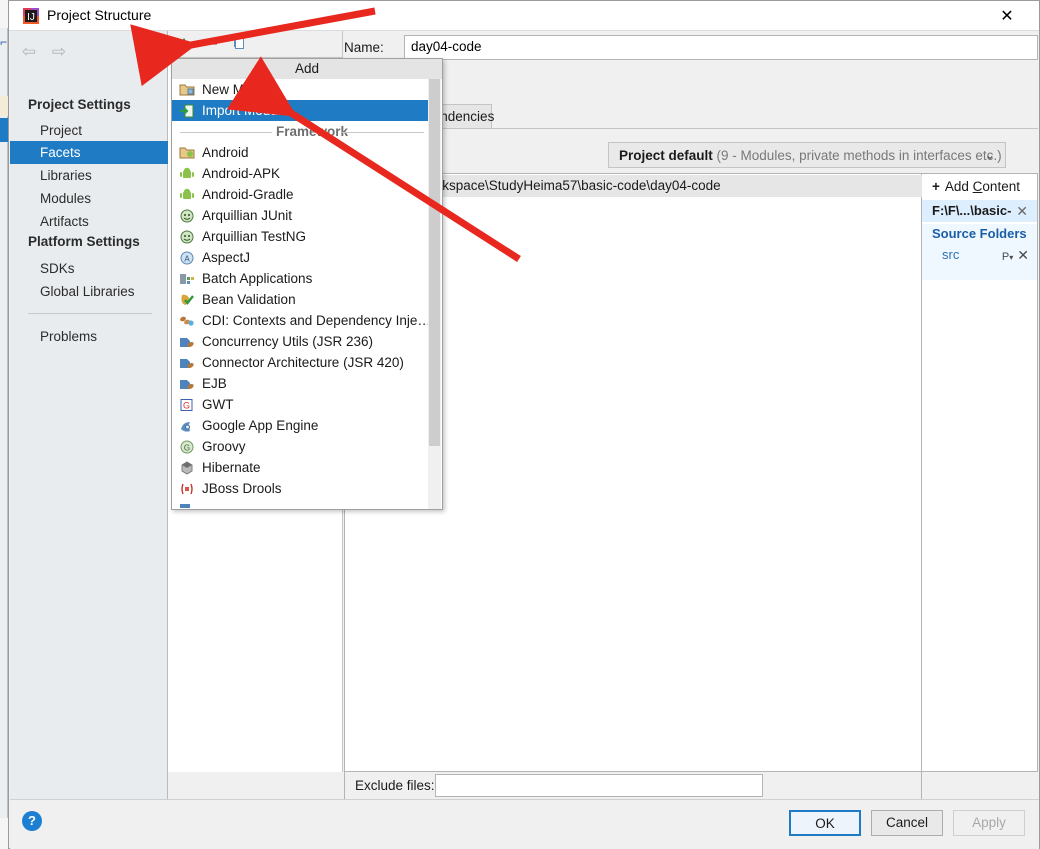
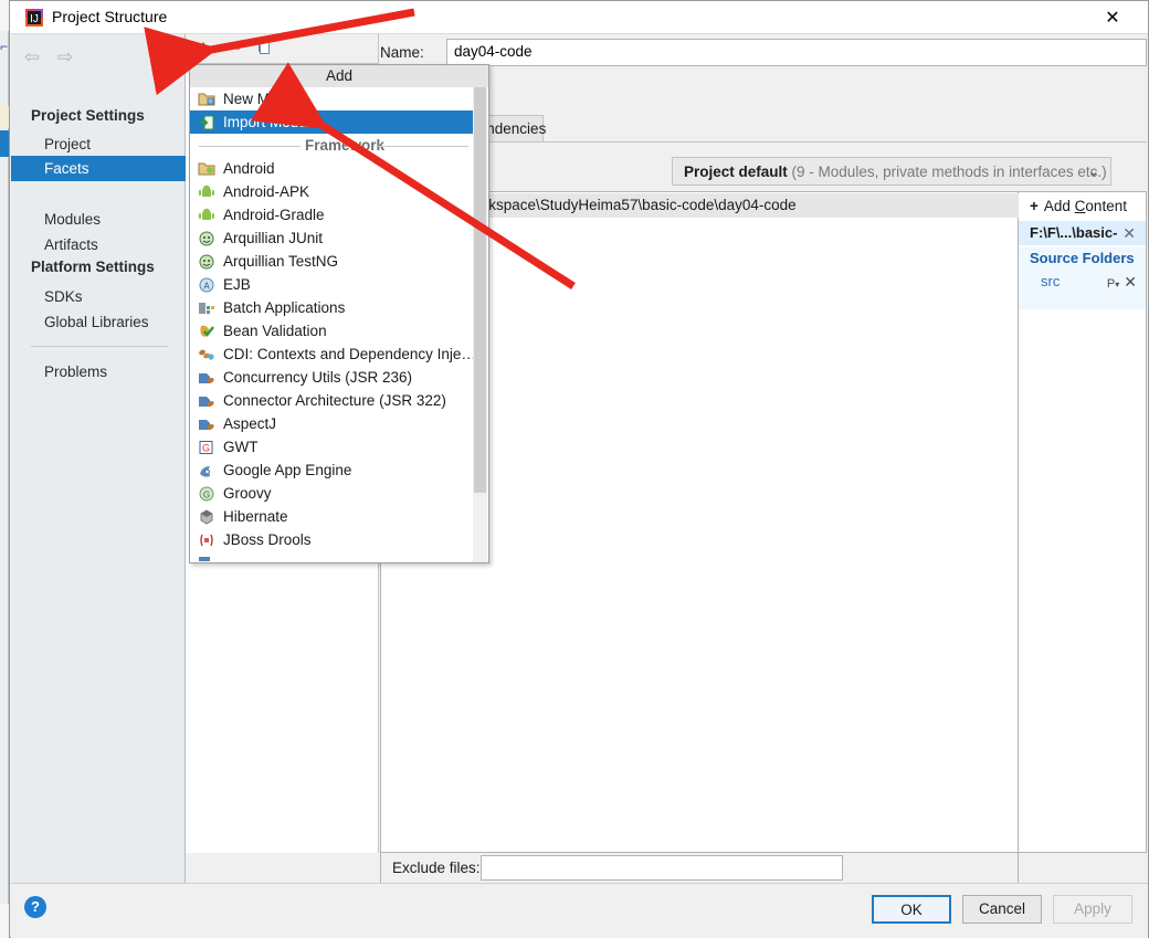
  ⌐
  IJ
  Project Structure
  ✕
  ⇦
  ⇨
  Project Settings
  Project
  Facets
- Libraries
  Modules
  Artifacts
  Platform Settings
  SDKs
  Global Libraries
  Problems
  +
  Name:
  day04-code
  Project default (9 - Modules, private methods in interfaces etc.)
  ⌄
  kspace\StudyHeima57\basic-code\day04-code
  + Add Content
  ✕
  Source Folders
  src
  P▾ ✕
  Exclude files:
  ?
  OK
  Cancel
  Apply
  Add
  New Module
  Import Module
  Frameor
  Android
  Android-APK
  Android-Gradle
  Arquillian JUnit
  Arquillian TestNG
  A
- AspectJ
+ EJB
  Batch Applications
  Bean Validation
  CDI: Contexts and Dependency Inje…
  Concurrency Utils (JSR 236)
- Connector Architecture (JSR 420)
+ Connector Architecture (JSR 322)
- EJB
+ AspectJ
  G
  GWT
  Google App Engine
  G
  Groovy
  Hibernate
  JBoss Drools
